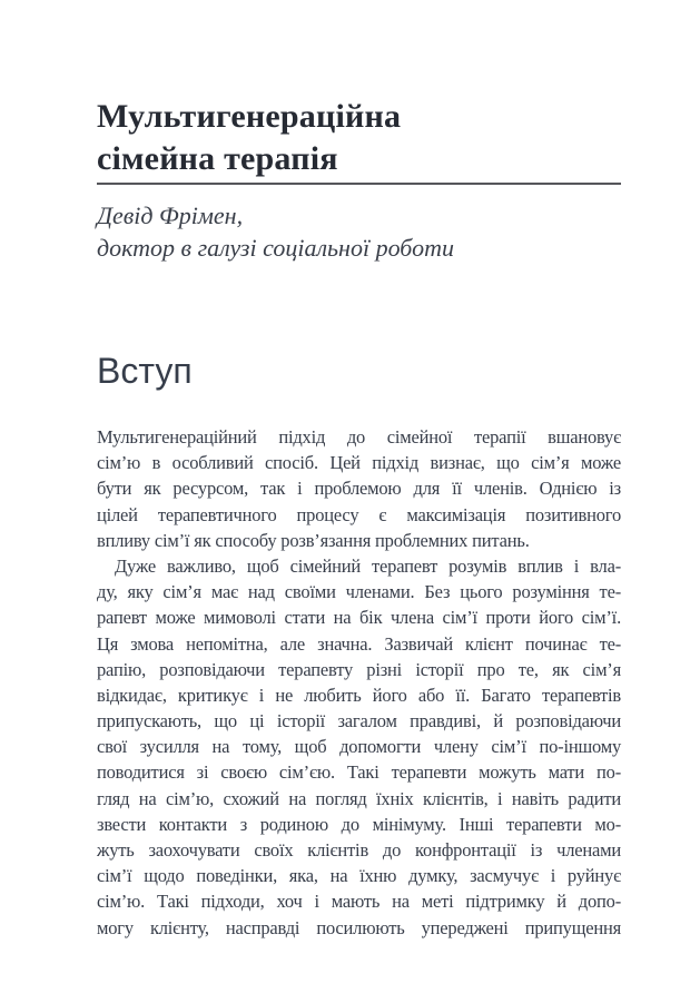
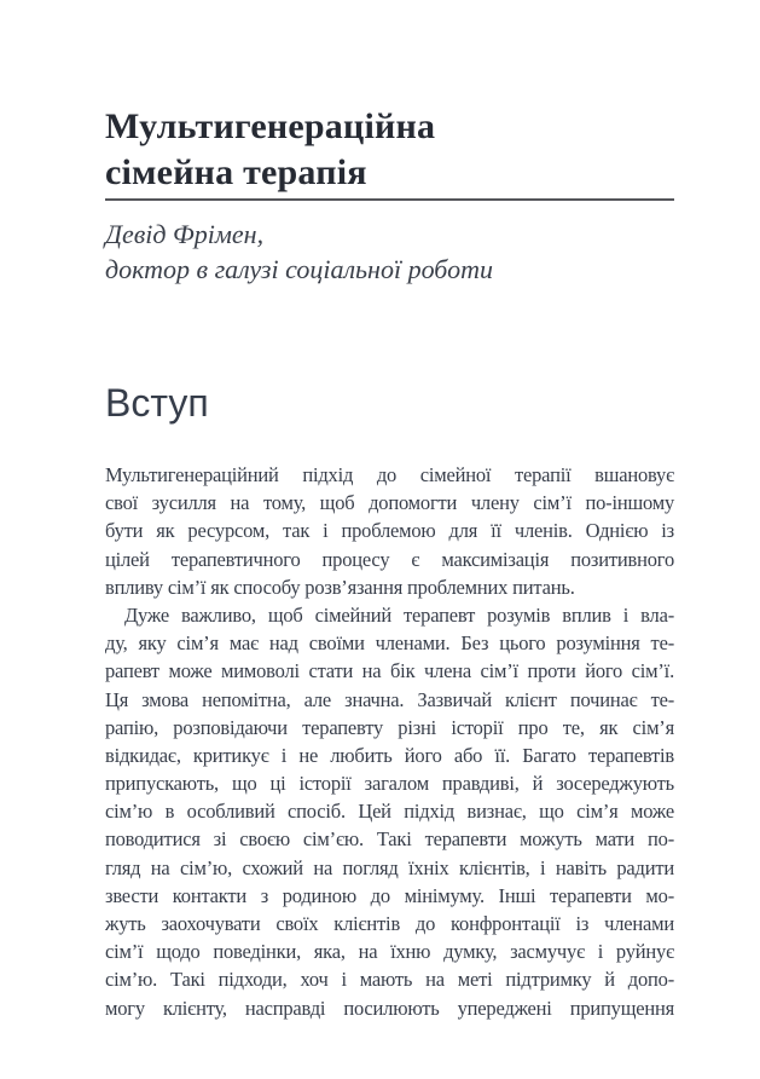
  Мультигенераційна
  сімейна терапія
  Девід Фрімен,
  доктор в галузі соціальної роботи
  Вступ
  Мультигенераційний підхід до сімейної терапії вшановує
- сім’ю в особливий спосіб. Цей підхід визнає, що сім’я може
+ свої зусилля на тому, щоб допомогти члену сім’ї по-іншому
  бути як ресурсом, так і проблемою для її членів. Однією із
  цілей терапевтичного процесу є максимізація позитивного
  впливу сім’ї як способу розв’язання проблемних питань.
  Дуже важливо, щоб сімейний терапевт розумів вплив і вла-
  ду, яку сім’я має над своїми членами. Без цього розуміння те-
  рапевт може мимоволі стати на бік члена сім’ї проти його сім’ї.
  Ця змова непомітна, але значна. Зазвичай клієнт починає те-
  рапію, розповідаючи терапевту різні історії про те, як сім’я
  відкидає, критикує і не любить його або її. Багато терапевтів
- припускають, що ці історії загалом правдиві, й розповідаючи
+ припускають, що ці історії загалом правдиві, й зосереджують
- свої зусилля на тому, щоб допомогти члену сім’ї по-іншому
+ сім’ю в особливий спосіб. Цей підхід визнає, що сім’я може
  поводитися зі своєю сім’єю. Такі терапевти можуть мати по-
  гляд на сім’ю, схожий на погляд їхніх клієнтів, і навіть радити
  звести контакти з родиною до мінімуму. Інші терапевти мо-
  жуть заохочувати своїх клієнтів до конфронтації із членами
  сім’ї щодо поведінки, яка, на їхню думку, засмучує і руйнує
  сім’ю. Такі підходи, хоч і мають на меті підтримку й допо-
  могу клієнту, насправді посилюють упереджені припущення
